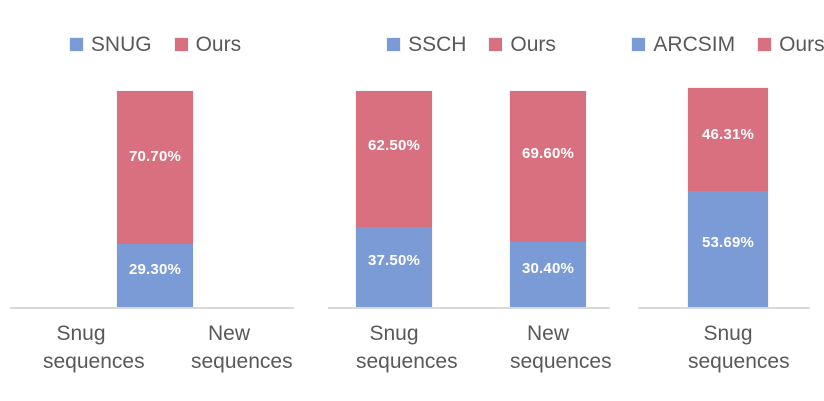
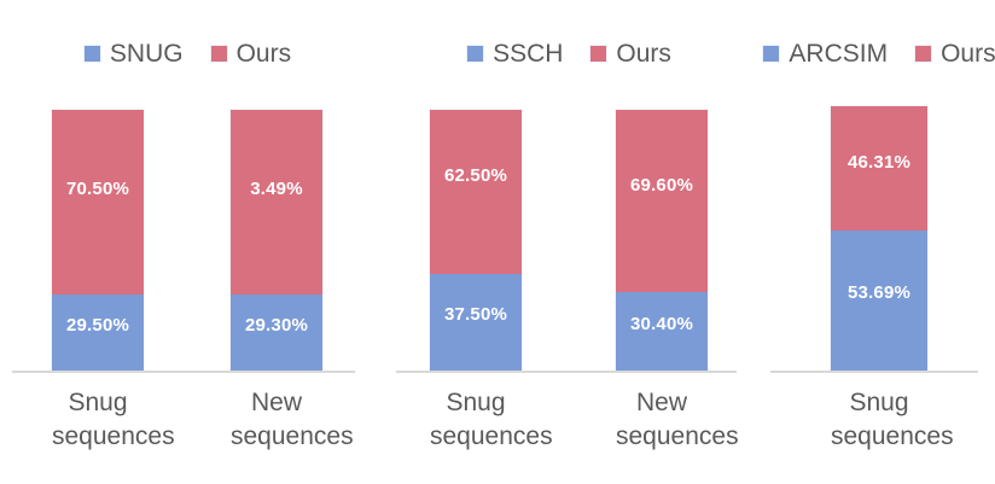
  SNUG
  Ours
+ 70.50%
+ 29.50%
- 70.70%
+ 3.49%
  29.30%
  Snug
  sequences
  New
  sequences
  SSCH
  Ours
  62.50%
  37.50%
  69.60%
  30.40%
  Snug
  sequences
  New
  sequences
  ARCSIM
  Ours
  46.31%
  53.69%
  Snug
  sequences
